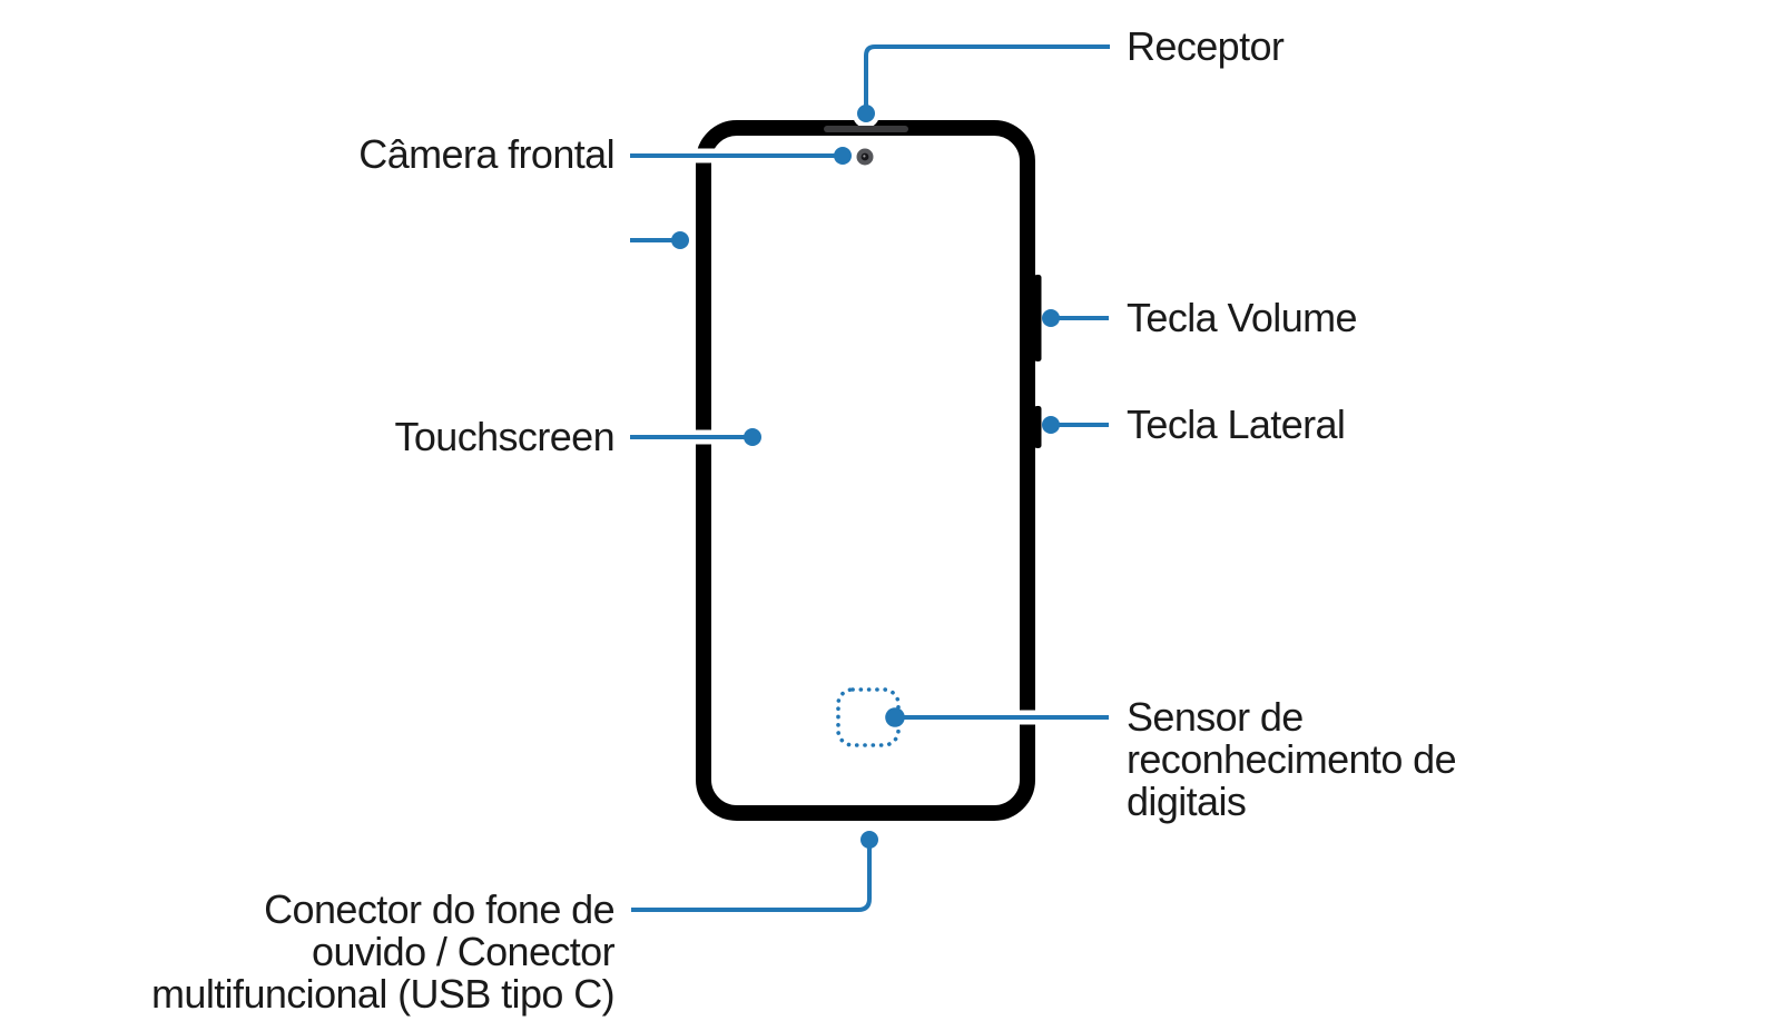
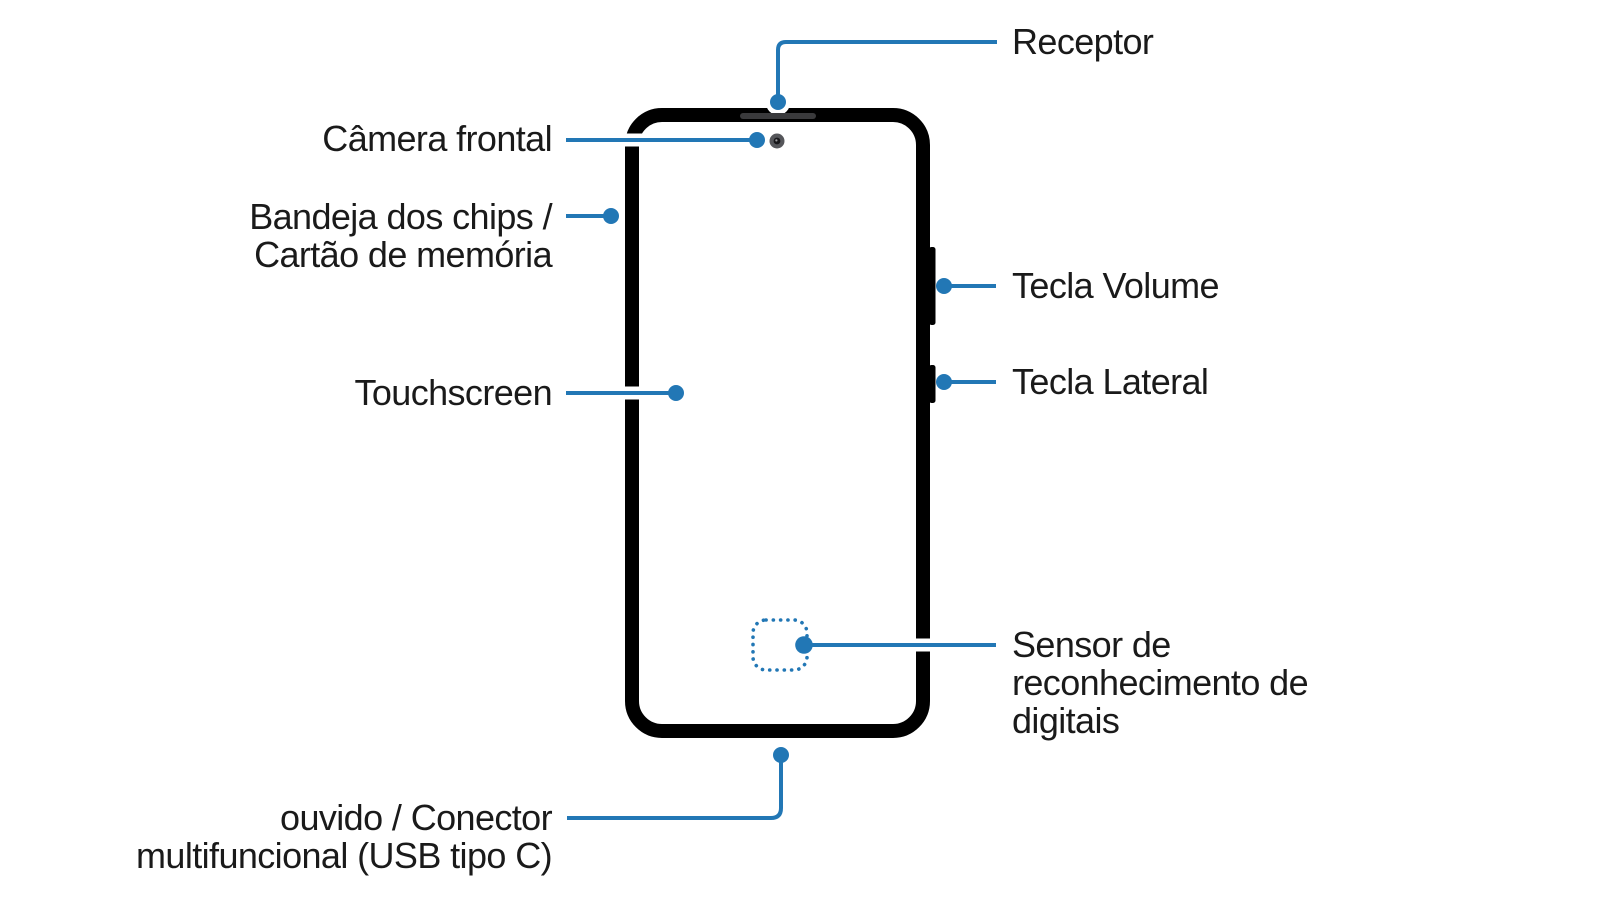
  Receptor
  Câmera frontal
+ Bandeja dos chips /
+ Cartão de memória
  Touchscreen
  Tecla Volume
  Tecla Lateral
  Sensor de
  reconhecimento de
  digitais
- Conector do fone de
  ouvido / Conector
  multifuncional (USB tipo C)
